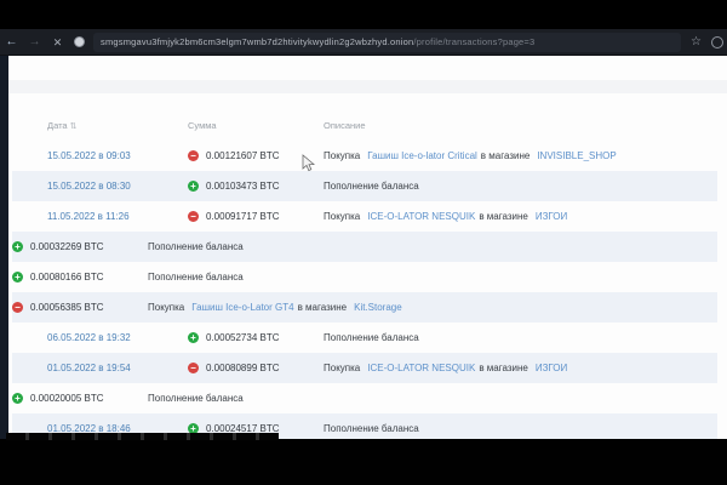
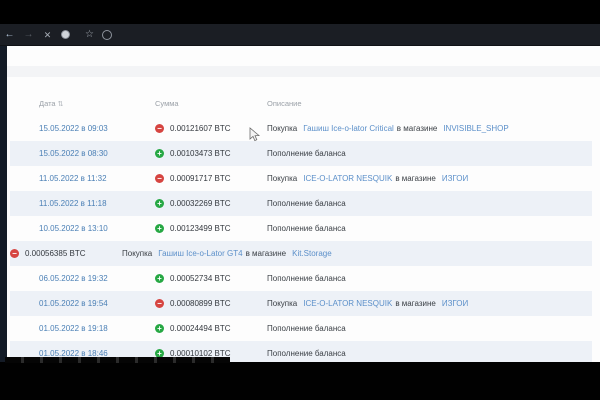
  ←
  →
  ✕
- smgsmgavu3fmjyk2bm6cm3elgm7wmb7d2htivitykwydlin2g2wbzhyd.onion/profile/transactions?page=3
  ☆
  Дата
  Сумма
  Описание
  15.05.2022 в 09:03
  −
  0.00121607 BTC
  Покупка
  Гашиш Ice-o-lator Critical
  в магазине
  INVISIBLE_SHOP
  15.05.2022 в 08:30
  +
  0.00103473 BTC
  Пополнение баланса
- 11.05.2022 в 11:26
+ 11.05.2022 в 11:32
  −
  0.00091717 BTC
  Покупка
  ICE-O-LATOR NESQUIK
  в магазине
  ИЗГОИ
+ 11.05.2022 в 11:18
  +
  0.00032269 BTC
  Пополнение баланса
+ 10.05.2022 в 13:10
  +
- 0.00080166 BTC
+ 0.00123499 BTC
  Пополнение баланса
  −
  0.00056385 BTC
  Покупка
  Гашиш Ice-o-Lator GT4
  в магазине
  Kit.Storage
  06.05.2022 в 19:32
  +
  0.00052734 BTC
  Пополнение баланса
  01.05.2022 в 19:54
  −
  0.00080899 BTC
  Покупка
  ICE-O-LATOR NESQUIK
  в магазине
  ИЗГОИ
+ 01.05.2022 в 19:18
  +
- 0.00020005 BTC
+ 0.00024494 BTC
  Пополнение баланса
  01.05.2022 в 18:46
  +
- 0.00024517 BTC
+ 0.00010102 BTC
  Пополнение баланса
